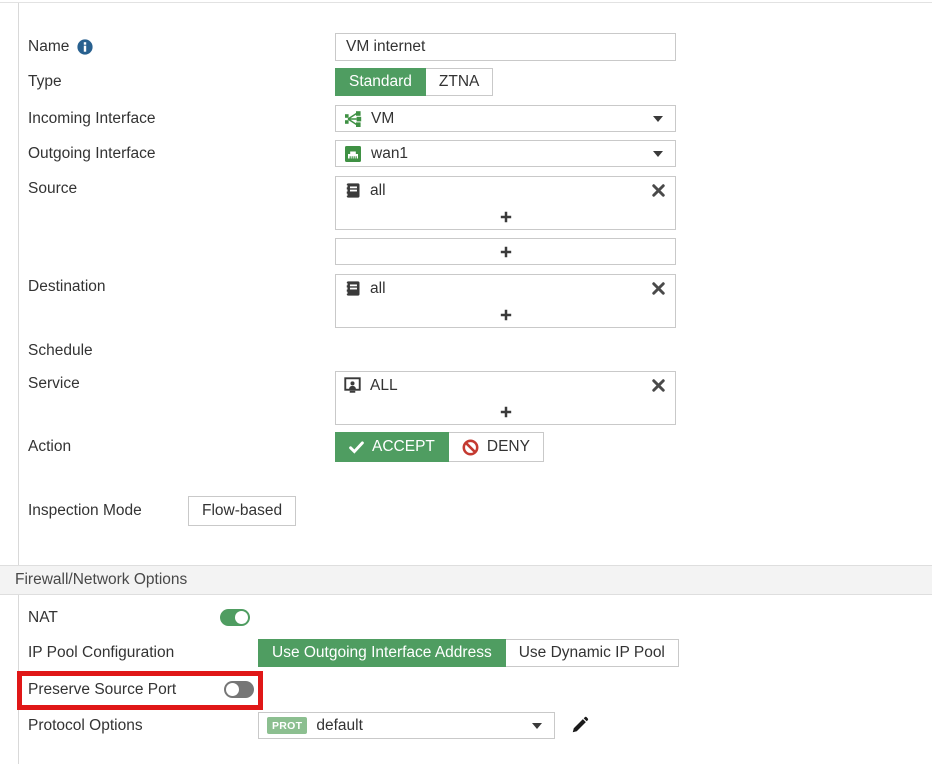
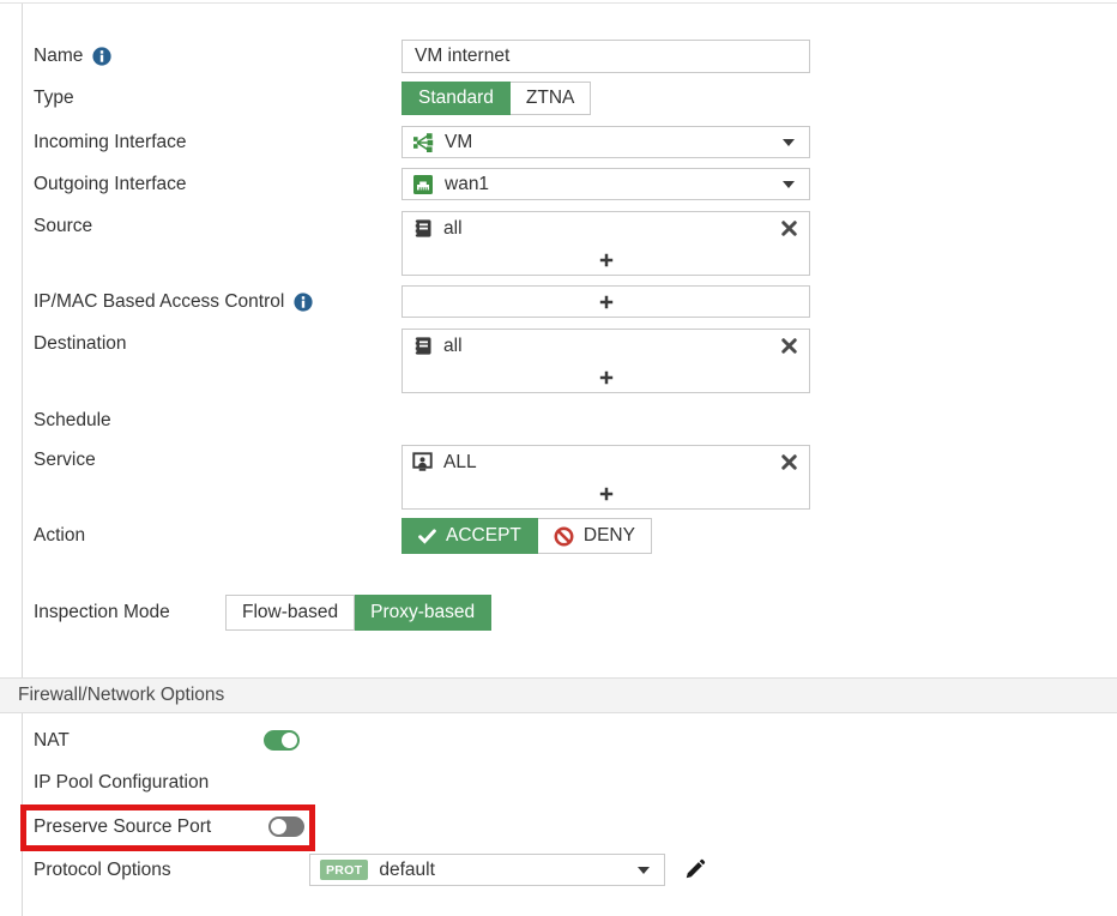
  Name
  VM internet
  Type
  Standard
  ZTNA
  Incoming Interface
  VM
  Outgoing Interface
  wan1
  Source
  all
+ IP/MAC Based Access Control
  Destination
  all
  Schedule
  Service
  ALL
  Action
  ACCEPT
  DENY
  Inspection Mode
  Flow-based
+ Proxy-based
  Firewall/Network Options
  NAT
  IP Pool Configuration
- Use Outgoing Interface Address
- Use Dynamic IP Pool
  Preserve Source Port
  Protocol Options
  PROT
  default
